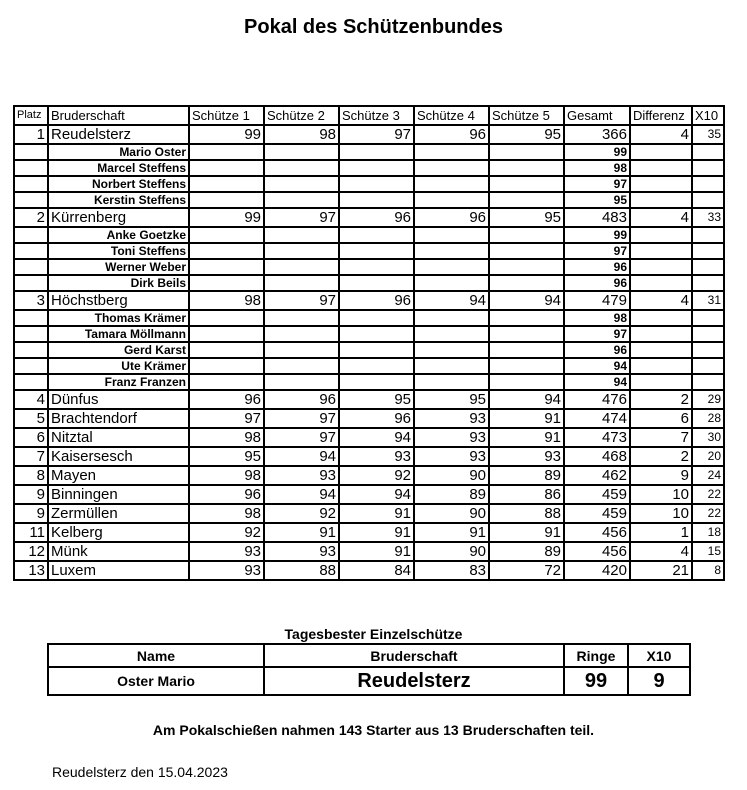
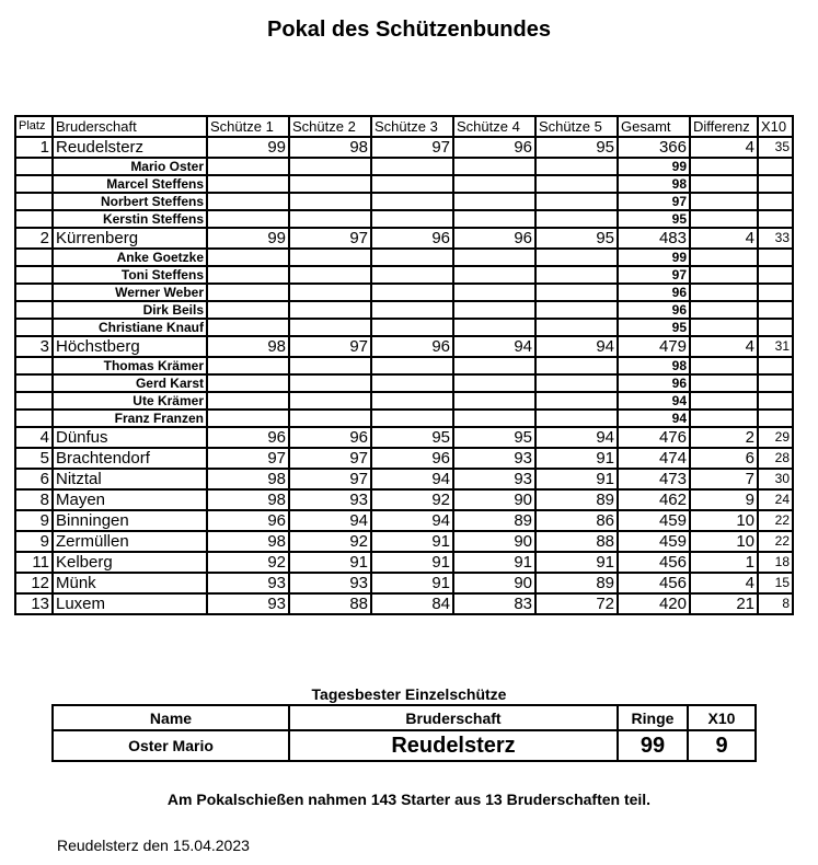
  Pokal des Schützenbundes
  Platz	Bruderschaft	Schütze 1	Schütze 2	Schütze 3	Schütze 4	Schütze 5	Gesamt	Differenz	X10
  1	Reudelsterz	99	98	97	96	95	366	4	35
  	Mario Oster						99
  	Marcel Steffens						98
  	Norbert Steffens						97
  	Kerstin Steffens						95
  2	Kürrenberg	99	97	96	96	95	483	4	33
  	Anke Goetzke						99
  	Toni Steffens						97
  	Werner Weber						96
  	Dirk Beils						96
+ 	Christiane Knauf						95
  3	Höchstberg	98	97	96	94	94	479	4	31
  	Thomas Krämer						98
- 	Tamara Möllmann						97
  	Gerd Karst						96
  	Ute Krämer						94
  	Franz Franzen						94
  4	Dünfus	96	96	95	95	94	476	2	29
  5	Brachtendorf	97	97	96	93	91	474	6	28
  6	Nitztal	98	97	94	93	91	473	7	30
- 7	Kaisersesch	95	94	93	93	93	468	2	20
  8	Mayen	98	93	92	90	89	462	9	24
  9	Binningen	96	94	94	89	86	459	10	22
  9	Zermüllen	98	92	91	90	88	459	10	22
  11	Kelberg	92	91	91	91	91	456	1	18
  12	Münk	93	93	91	90	89	456	4	15
  13	Luxem	93	88	84	83	72	420	21	8
  Tagesbester Einzelschütze
  Name	Bruderschaft	Ringe	X10
  Oster Mario	Reudelsterz	99	9
  Am Pokalschießen nahmen 143 Starter aus 13 Bruderschaften teil.
  Reudelsterz den 15.04.2023
